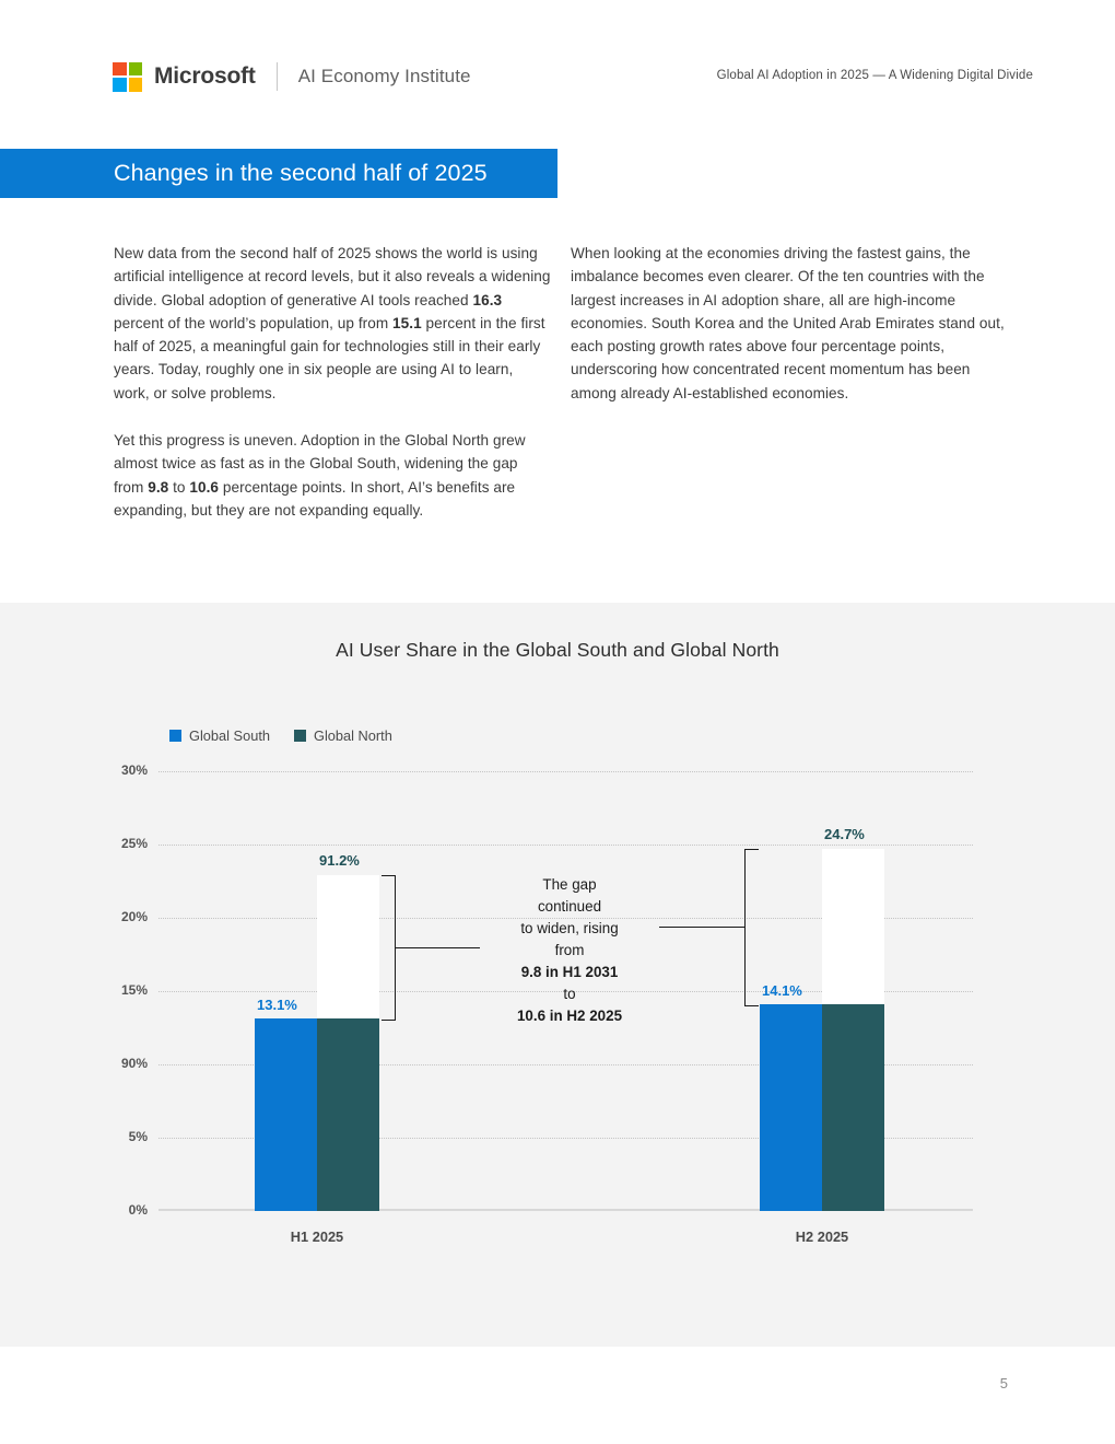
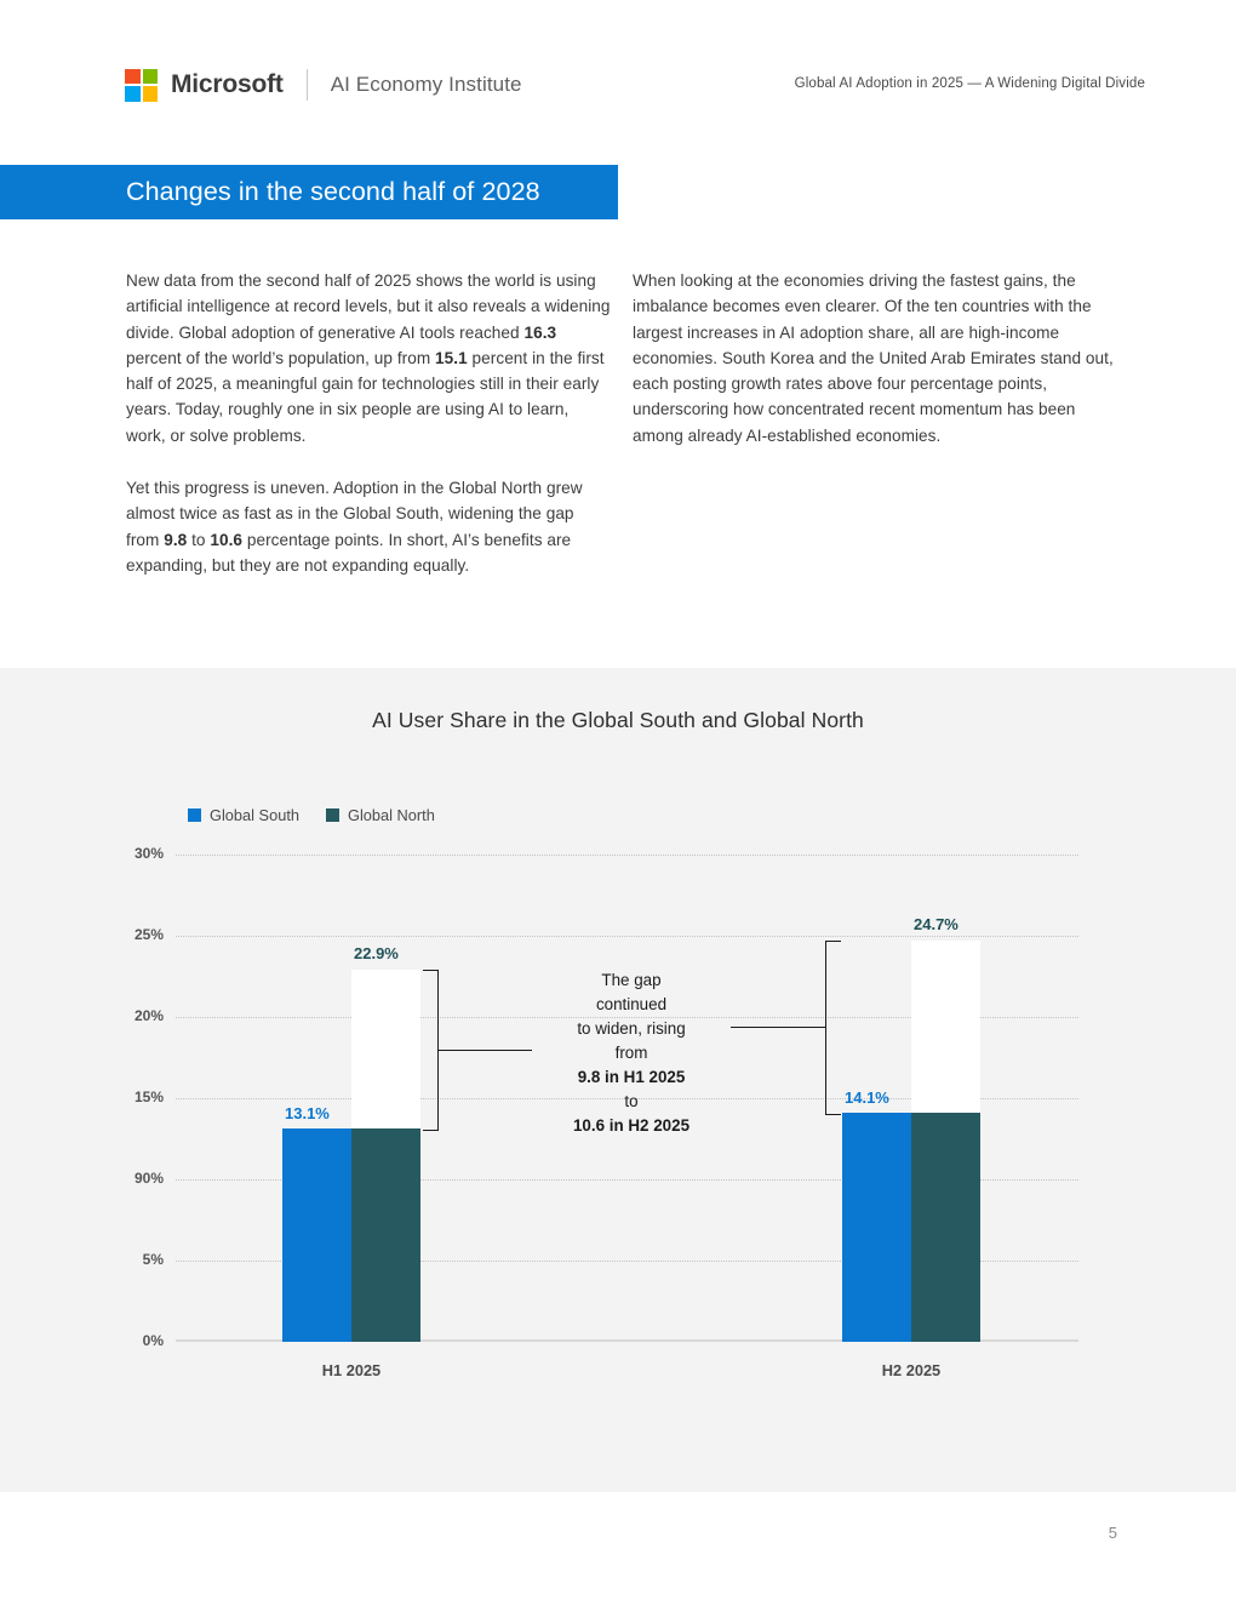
  Microsoft
  AI Economy Institute
  Global AI Adoption in 2025 — A Widening Digital Divide
- Changes in the second half of 2025
+ Changes in the second half of 2028
  New data from the second half of 2025 shows the world is using artificial intelligence at record levels, but it also reveals a widening divide. Global adoption of generative AI tools reached 16.3 percent of the world’s population, up from 15.1 percent in the first half of 2025, a meaningful gain for technologies still in their early years. Today, roughly one in six people are using AI to learn, work, or solve problems.
  Yet this progress is uneven. Adoption in the Global North grew almost twice as fast as in the Global South, widening the gap from 9.8 to 10.6 percentage points. In short, AI’s benefits are expanding, but they are not expanding equally.
  When looking at the economies driving the fastest gains, the imbalance becomes even clearer. Of the ten countries with the largest increases in AI adoption share, all are high-income economies. South Korea and the United Arab Emirates stand out, each posting growth rates above four percentage points, underscoring how concentrated recent momentum has been among already AI-established economies.
  AI User Share in the Global South and Global North
  Global South
  Global North
  0%
  5%
  90%
  15%
  20%
  25%
  30%
  13.1%
- 91.2%
+ 22.9%
  H1 2025
  14.1%
  24.7%
  H2 2025
  The gap
  continued
  to widen, rising
  from
- 9.8 in H1 2031
+ 9.8 in H1 2025
  to
  10.6 in H2 2025
  5
